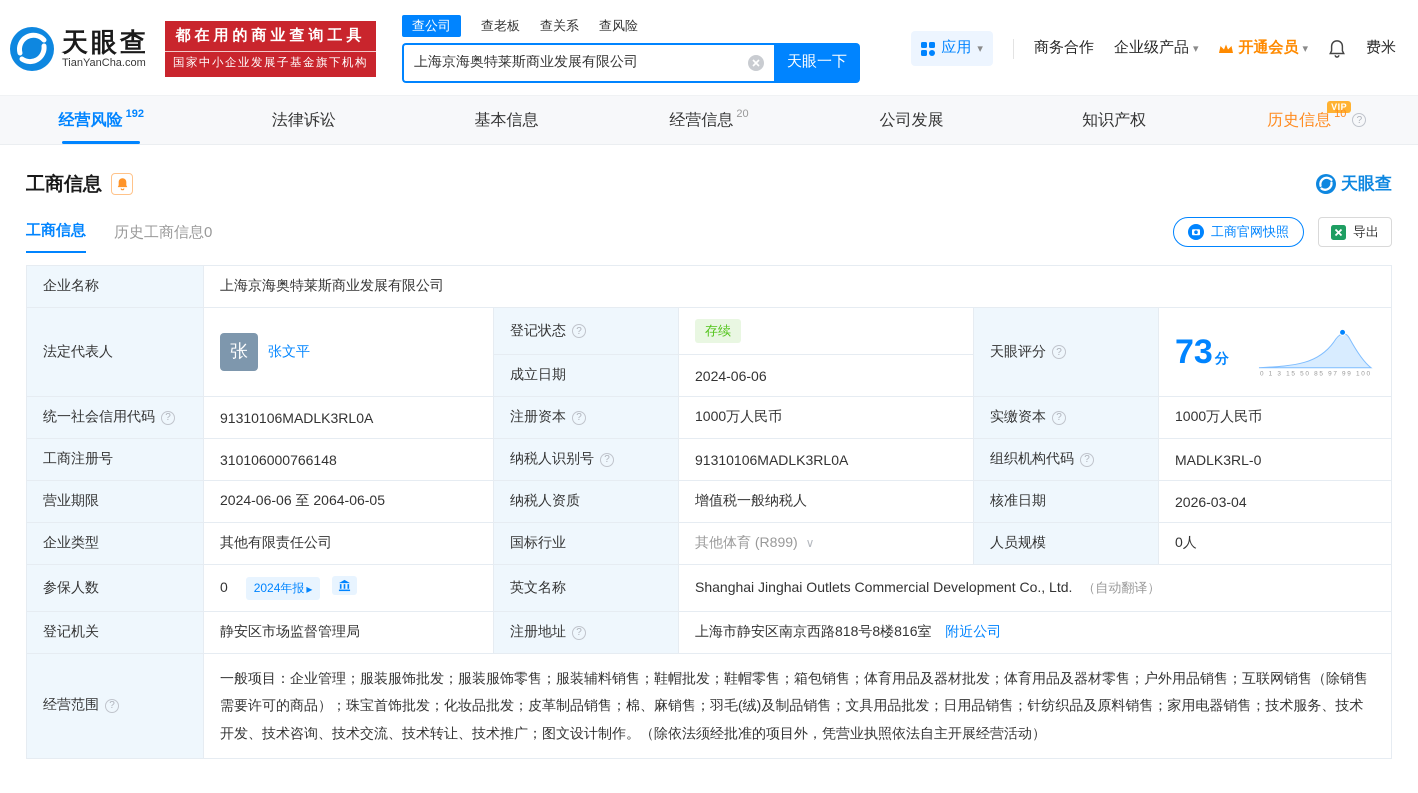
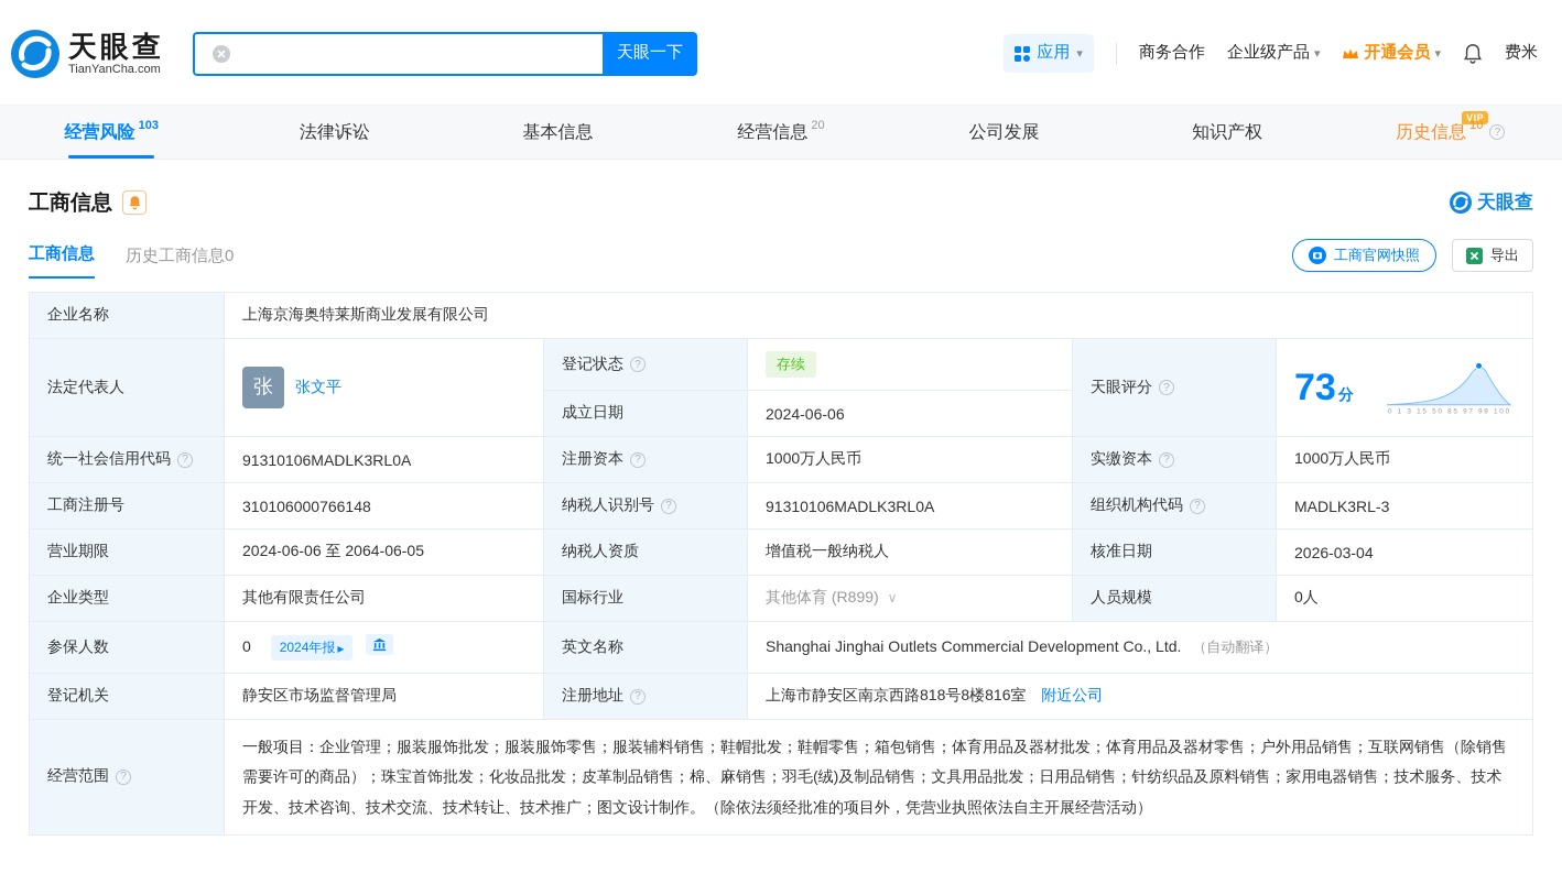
  天眼查
  TianYanCha.com
- 都在用的商业查询工具
- 国家中小企业发展子基金旗下机构
- 查公司
- 查老板
- 查关系
- 查风险
- 上海京海奥特莱斯商业发展有限公司
  天眼一下
  应用
  ▾
  商务合作
  企业级产品
  ▾
  开通会员
  ▾
  费米
  经营风险
- 192
+ 103
  法律诉讼
  基本信息
  经营信息
  20
  公司发展
  知识产权
  历史信息
  VIP
  10
  ?
  工商信息
  天眼查
  工商信息
  历史工商信息0
  工商官网快照
  导出
  企业名称	上海京海奥特莱斯商业发展有限公司
  成立日期	2024-06-06
  统一社会信用代码 ?	91310106MADLK3RL0A	注册资本 ?	1000万人民币	实缴资本 ?	1000万人民币
- 工商注册号	310106000766148	纳税人识别号 ?	91310106MADLK3RL0A	组织机构代码 ?	MADLK3RL-0
+ 工商注册号	310106000766148	纳税人识别号 ?	91310106MADLK3RL0A	组织机构代码 ?	MADLK3RL-3
  营业期限	2024-06-06 至 2064-06-05	纳税人资质	增值税一般纳税人	核准日期	2026-03-04
  企业类型	其他有限责任公司	国标行业	其他体育 (R899) ∨	人员规模	0人
  参保人数	0 2024年报 ▸	英文名称	Shanghai Jinghai Outlets Commercial Development Co., Ltd. （自动翻译）
  登记机关	静安区市场监督管理局	注册地址 ?	上海市静安区南京西路818号8楼816室 附近公司
  经营范围 ?	一般项目：企业管理；服装服饰批发；服装服饰零售；服装辅料销售；鞋帽批发；鞋帽零售；箱包销售；体育用品及器材批发；体育用品及器材零售；户外用品销售；互联网销售（除销售需要许可的商品）；珠宝首饰批发；化妆品批发；皮革制品销售；棉、麻销售；羽毛(绒)及制品销售；文具用品批发；日用品销售；针纺织品及原料销售；家用电器销售；技术服务、技术开发、技术咨询、技术交流、技术转让、技术推广；图文设计制作。（除依法须经批准的项目外，凭营业执照依法自主开展经营活动）
